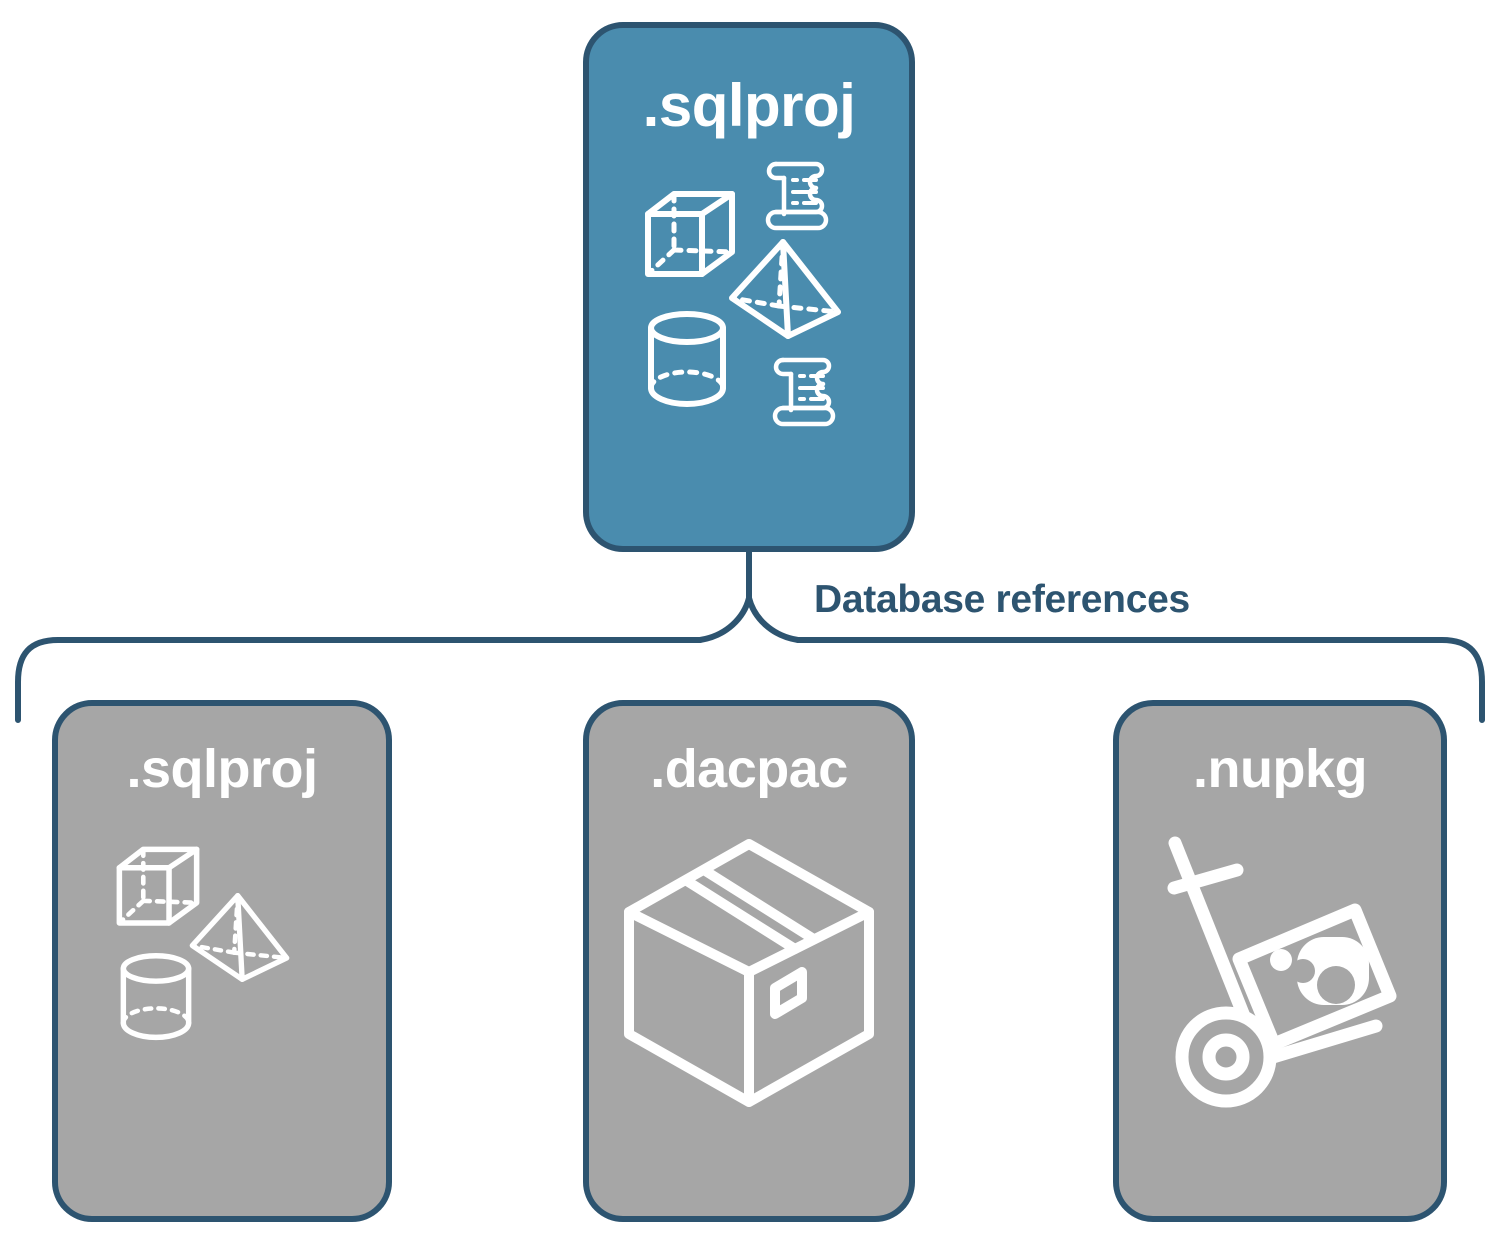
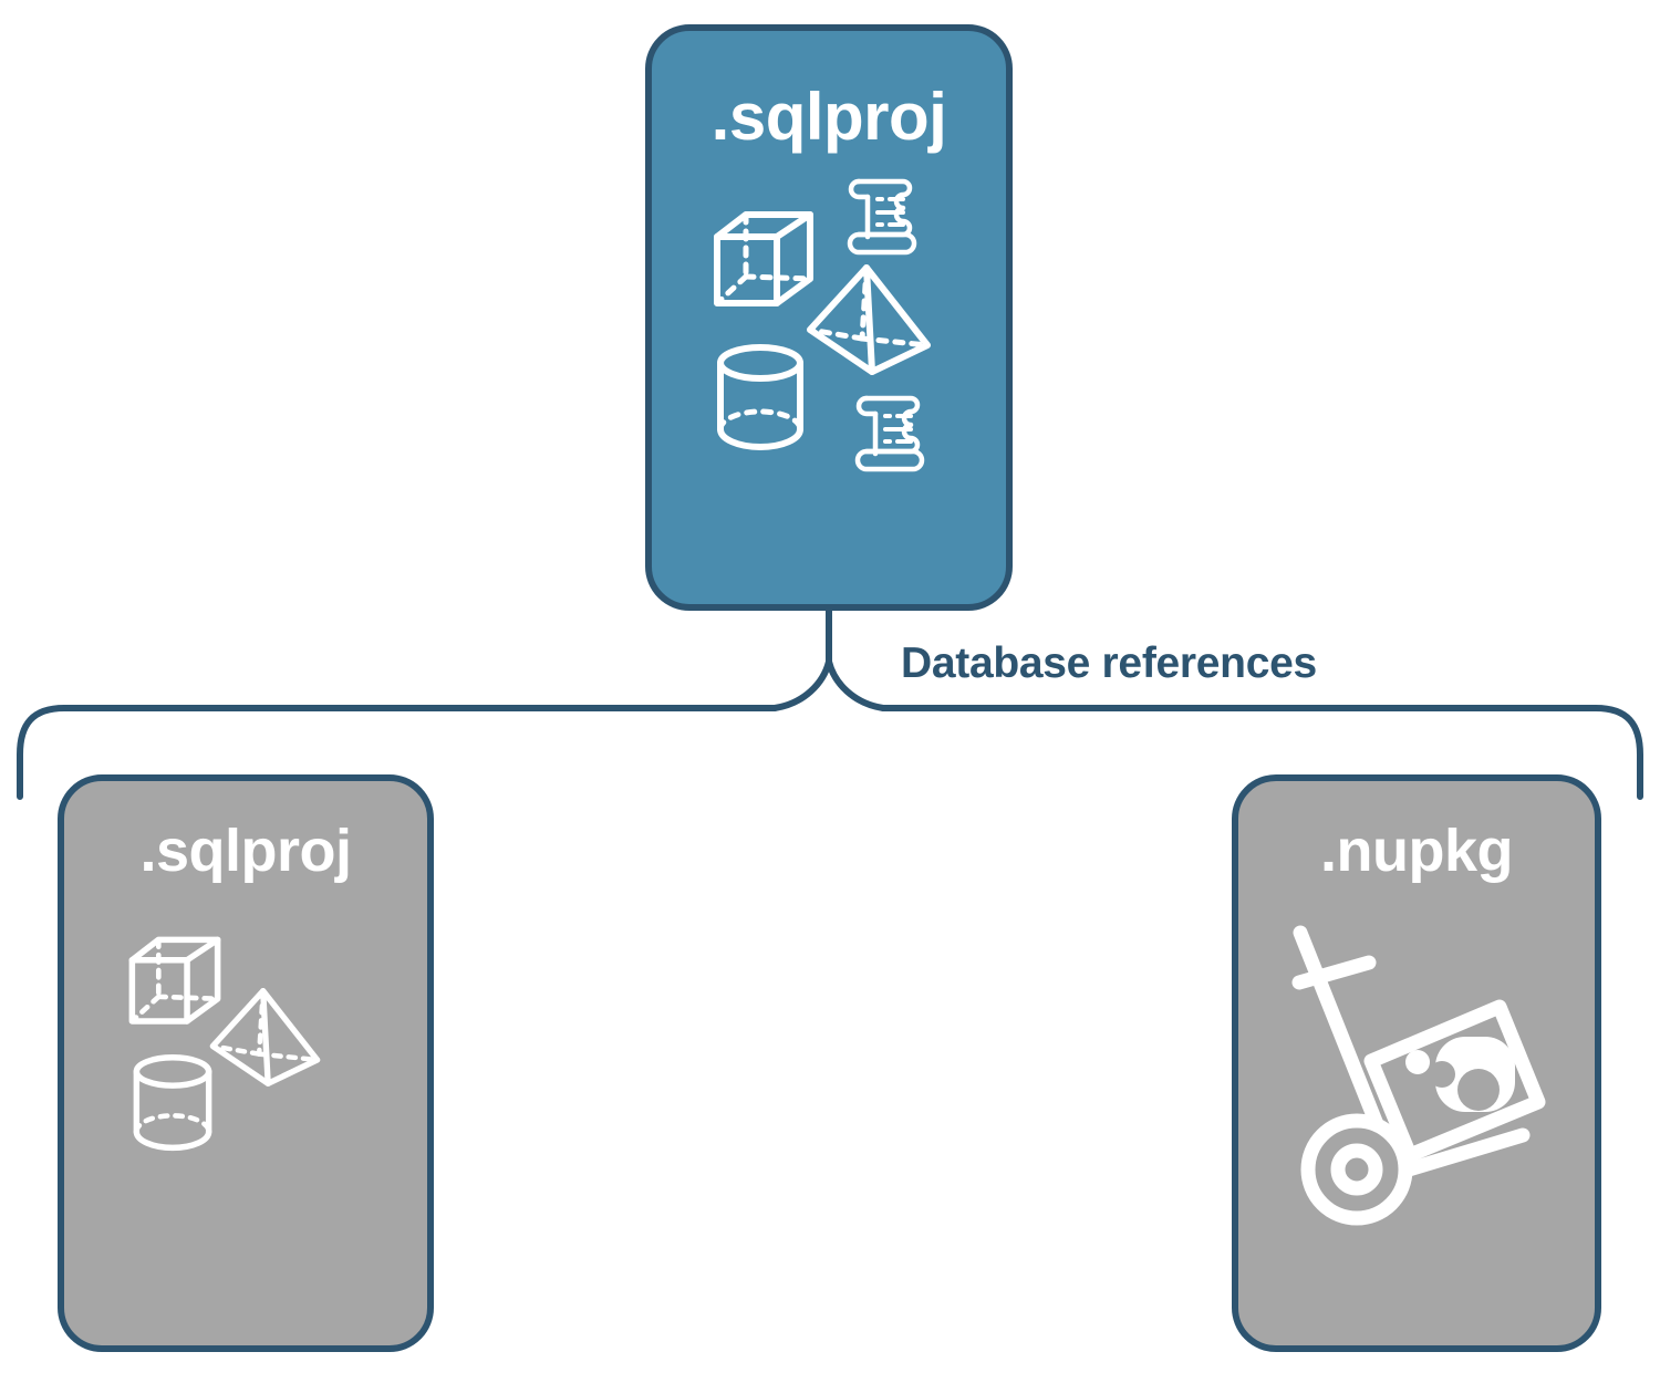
  .sqlproj
  Database references
  .sqlproj
- .dacpac
  .nupkg
